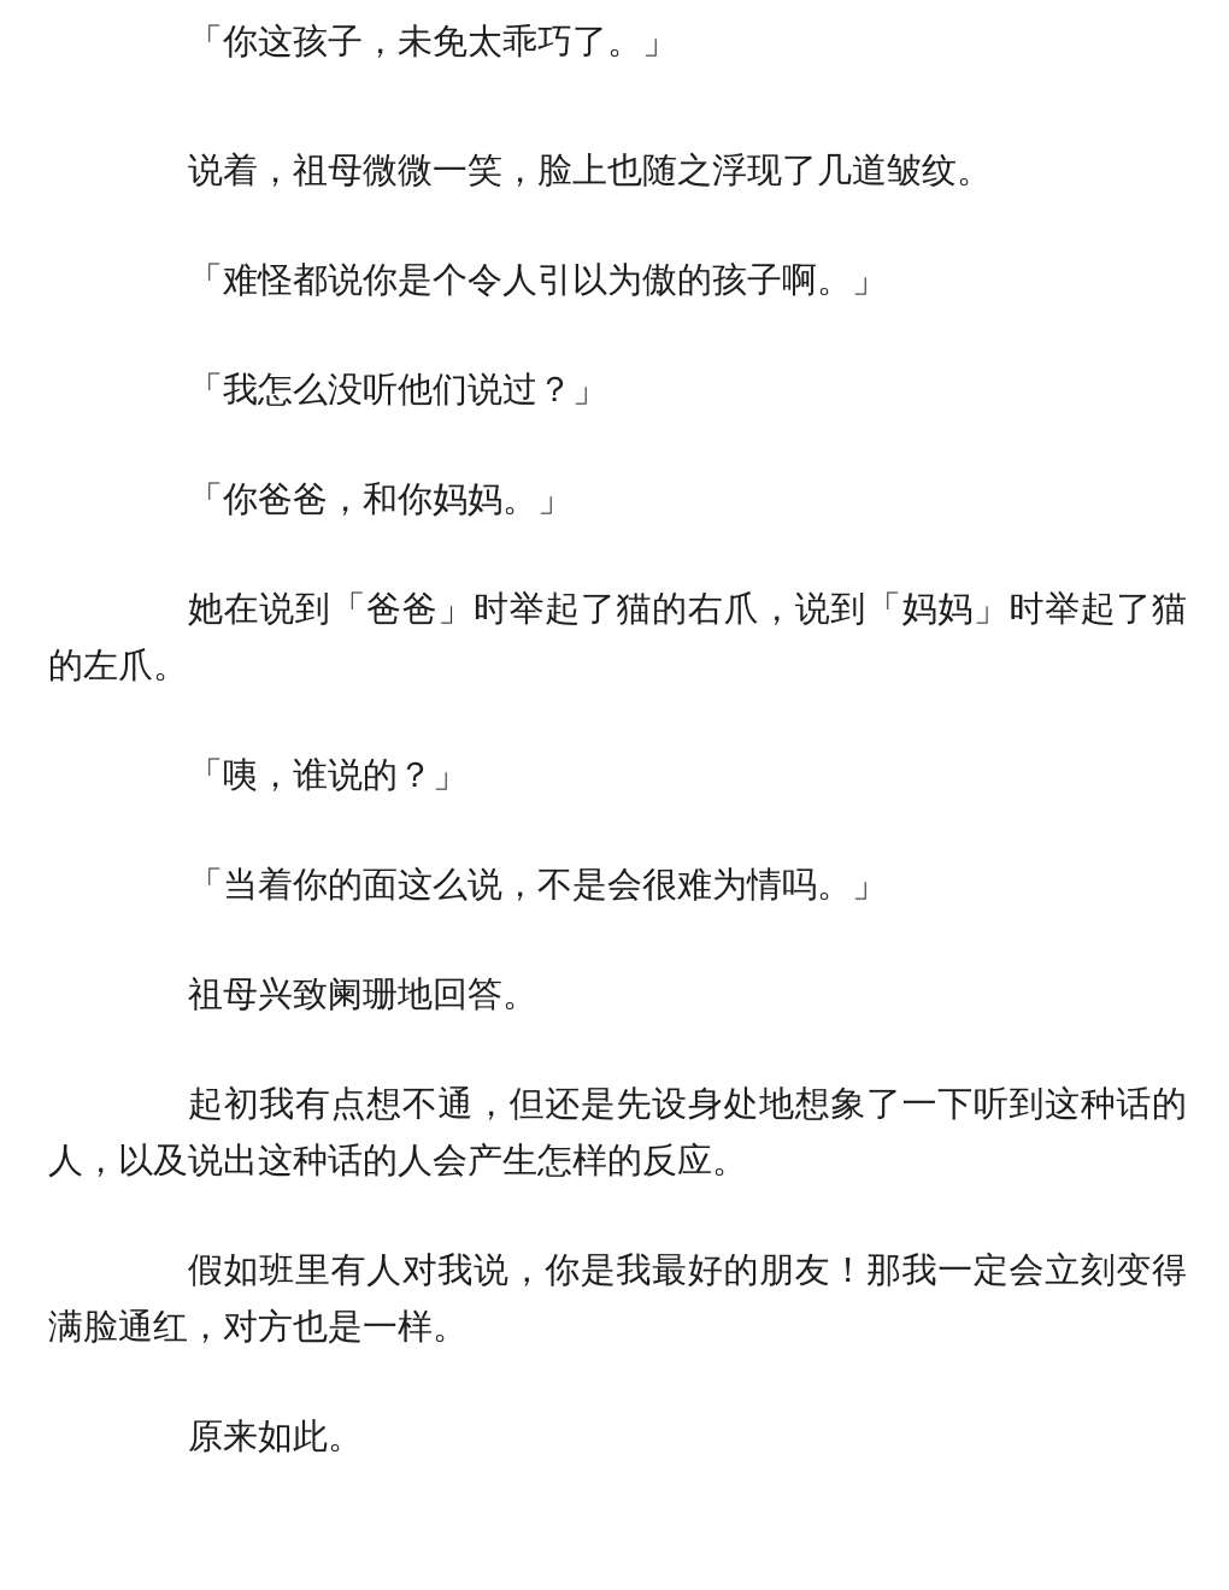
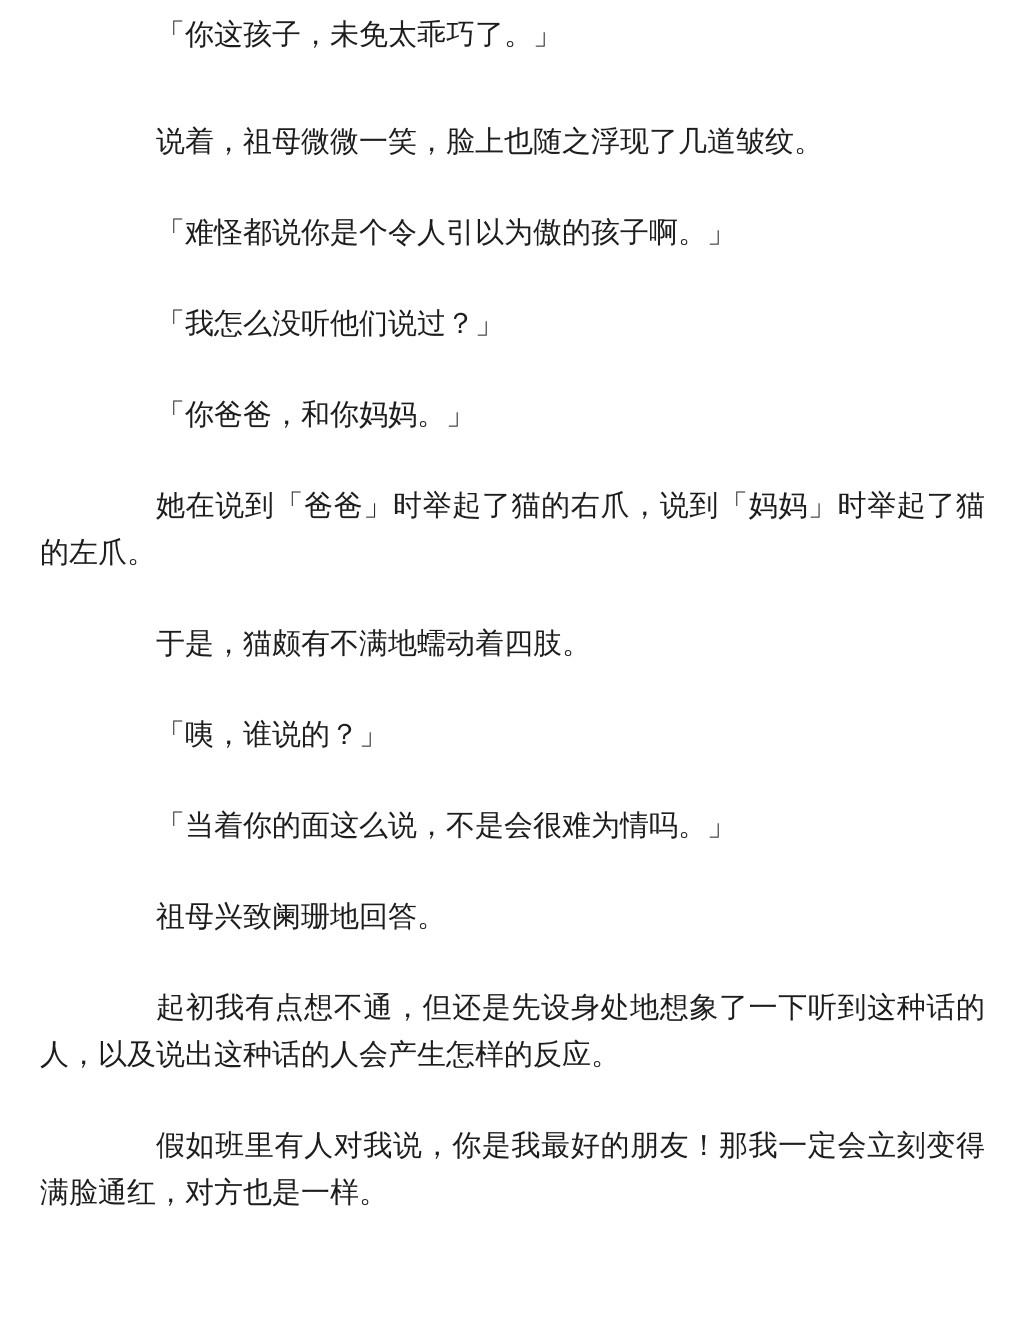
  「你这孩子，未免太乖巧了。」
  说着，祖母微微一笑，脸上也随之浮现了几道皱纹。
  「难怪都说你是个令人引以为傲的孩子啊。」
  「我怎么没听他们说过？」
  「你爸爸，和你妈妈。」
  她在说到「爸爸」时举起了猫的右爪，说到「妈妈」时举起了猫的左爪。
+ 于是，猫颇有不满地蠕动着四肢。
  「咦，谁说的？」
  「当着你的面这么说，不是会很难为情吗。」
  祖母兴致阑珊地回答。
  起初我有点想不通，但还是先设身处地想象了一下听到这种话的人，以及说出这种话的人会产生怎样的反应。
  假如班里有人对我说，你是我最好的朋友！那我一定会立刻变得满脸通红，对方也是一样。
- 原来如此。
